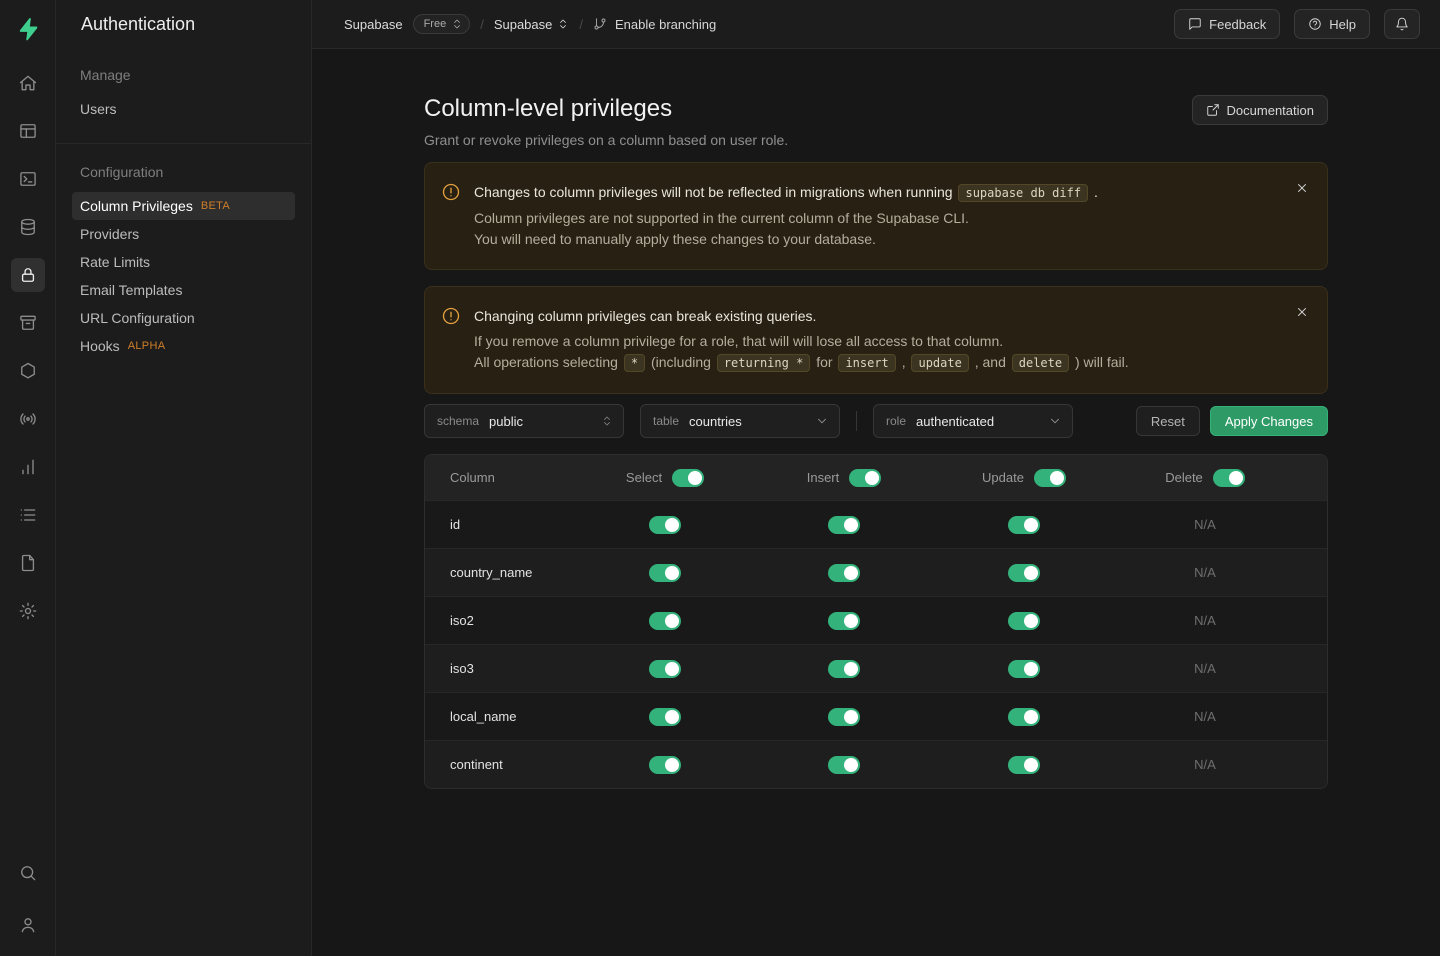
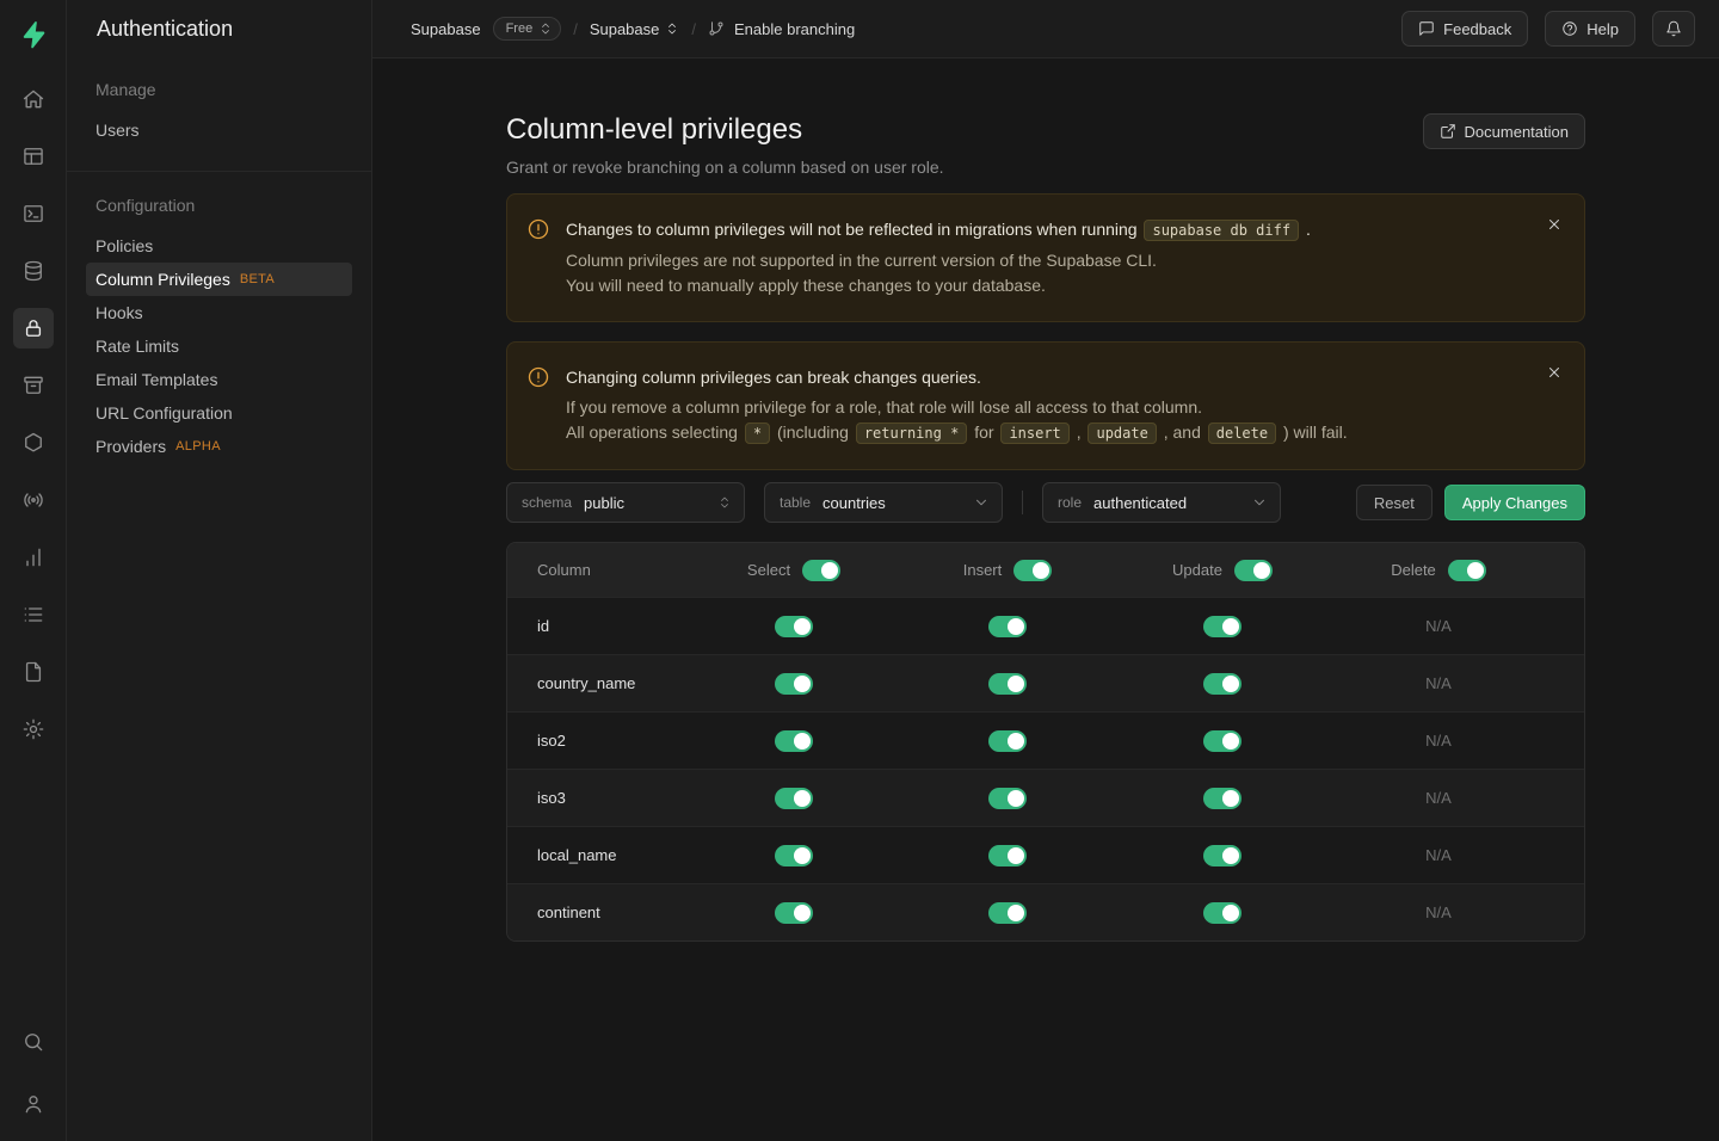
  Authentication
  Manage
  Users
  Configuration
+ Policies
  Column Privileges
  BETA
- Providers
+ Hooks
  Rate Limits
  Email Templates
  URL Configuration
- Hooks
+ Providers
  ALPHA
  Supabase
  Free
  /
  Supabase
  /
  Enable branching
  Feedback
  Help
  Column-level privileges
- Grant or revoke privileges on a column based on user role.
+ Grant or revoke branching on a column based on user role.
  Documentation
  Changes to column privileges will not be reflected in migrations when running supabase db diff .
- Column privileges are not supported in the current column of the Supabase CLI.
+ Column privileges are not supported in the current version of the Supabase CLI.
  You will need to manually apply these changes to your database.
- Changing column privileges can break existing queries.
+ Changing column privileges can break changes queries.
- If you remove a column privilege for a role, that will will lose all access to that column.
+ If you remove a column privilege for a role, that role will lose all access to that column.
  All operations selecting * (including returning * for insert , update , and delete ) will fail.
  schema
  public
  table
  countries
  role
  authenticated
  Reset
  Apply Changes
  Column
  Select
  Insert
  Update
  Delete
  id
  N/A
  country_name
  N/A
  iso2
  N/A
  iso3
  N/A
  local_name
  N/A
  continent
  N/A
